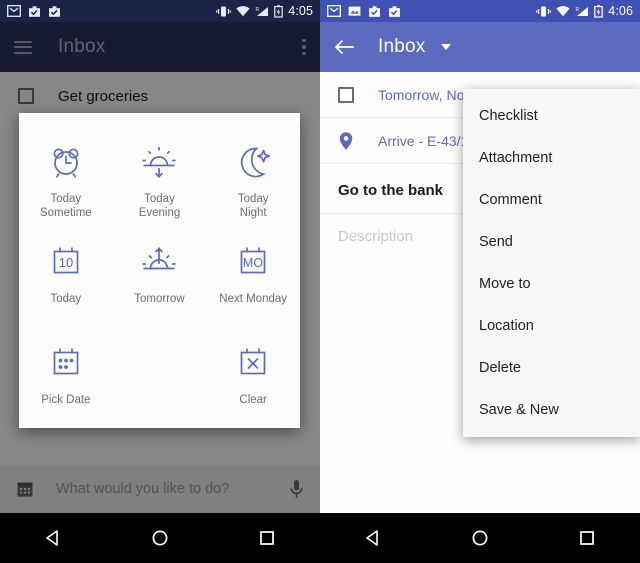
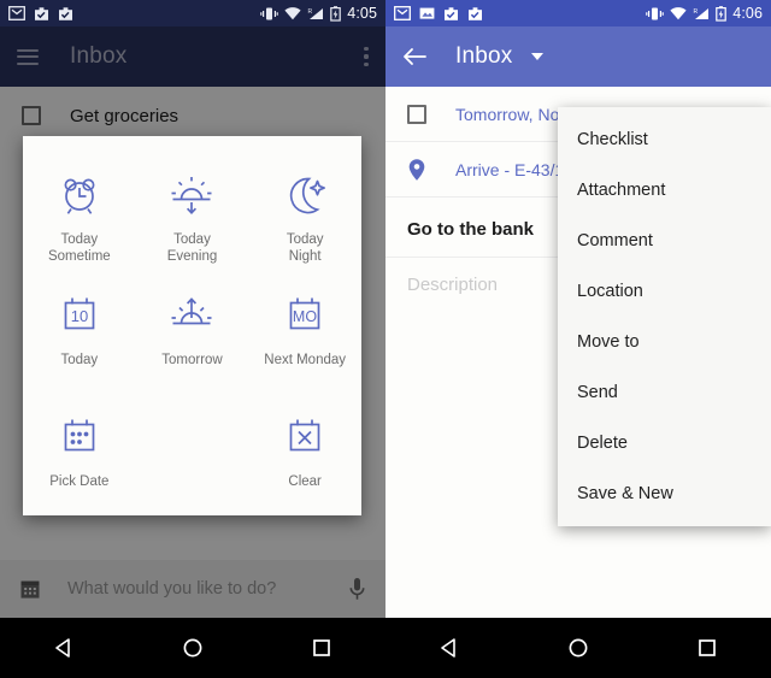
  4:05
  Inbox
  Get groceries
  What would you like to do?
  Today
  Sometime
  Today
  Evening
  Today
  Night
  10
  Today
  Tomorrow
  MO
  Next Monday
  Pick Date
  Clear
  4:06
  Inbox
  Tomorrow, No
  Arrive - E-43/
  Go to the bank
  Description
  Checklist
  Attachment
  Comment
- Send
+ Location
  Move to
- Location
+ Send
  Delete
  Save & New
